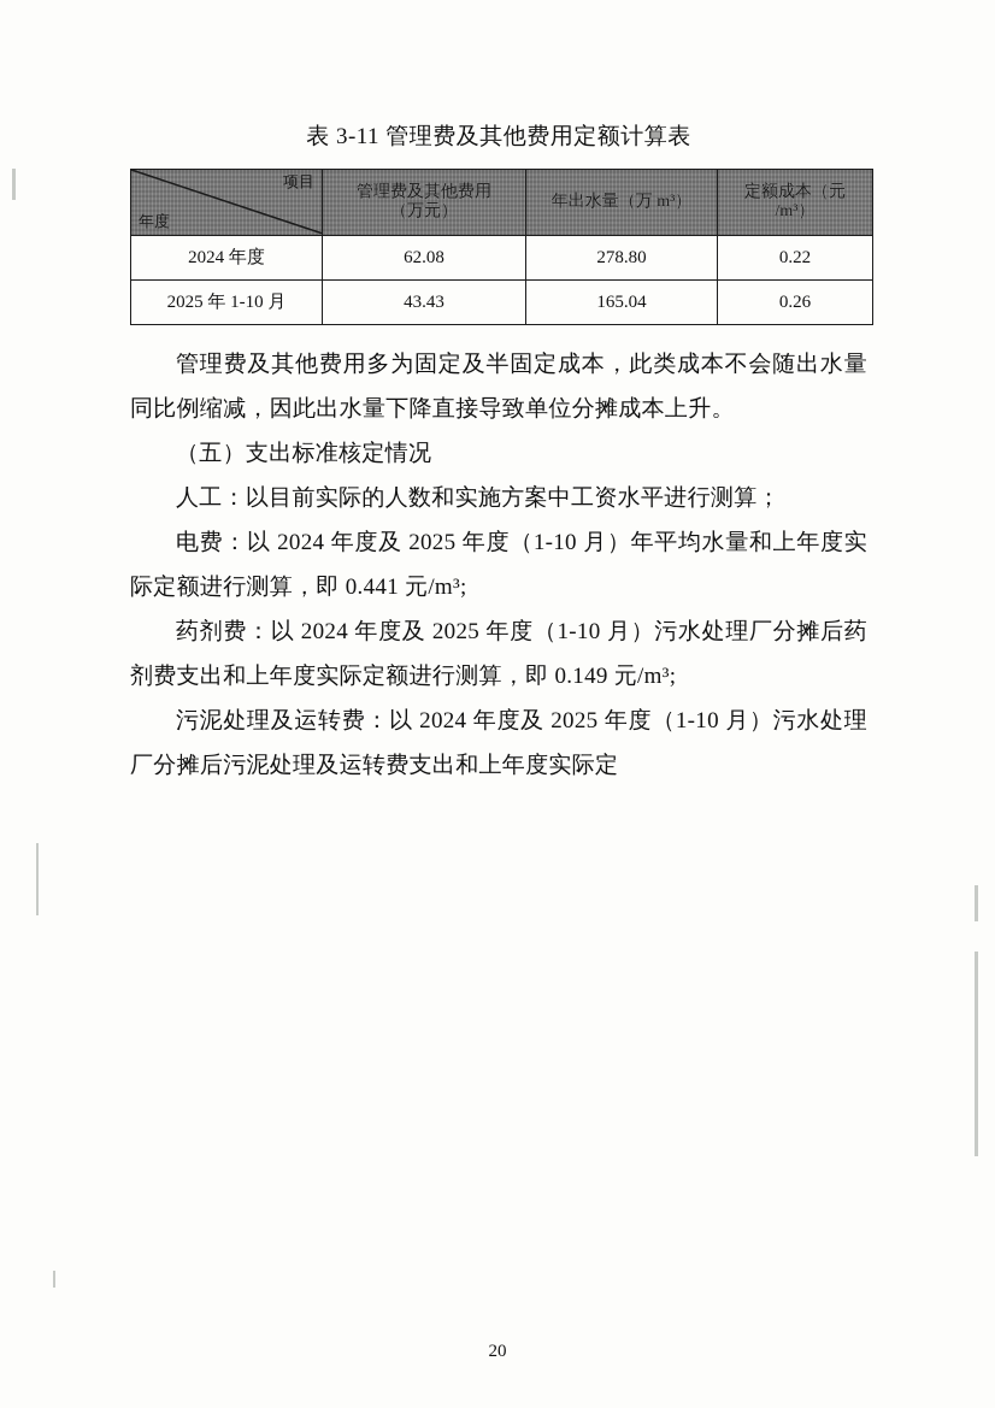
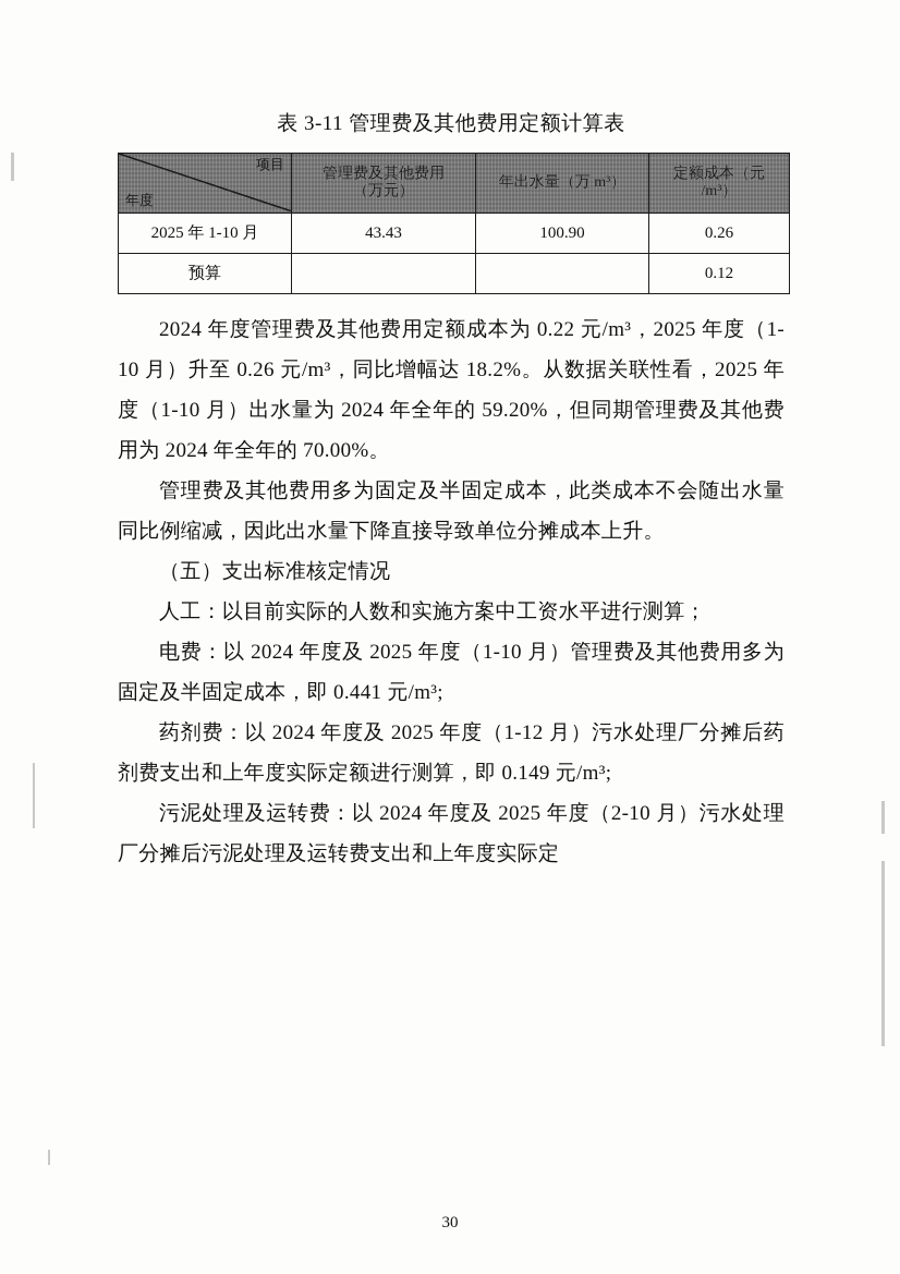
  表 3-11 管理费及其他费用定额计算表
  项目 年度	管理费及其他费用 （万元）	年出水量（万 m³）	定额成本（元 /m³）
- 2024 年度	62.08	278.80	0.22
- 2025 年 1-10 月	43.43	165.04	0.26
+ 2025 年 1-10 月	43.43	100.90	0.26
+ 预算			0.12
+ 2024 年度管理费及其他费用定额成本为 0.22 元/m³，2025 年度（1-10 月）升至 0.26 元/m³，同比增幅达 18.2%。从数据关联性看，2025 年度（1-10 月）出水量为 2024 年全年的 59.20%，但同期管理费及其他费用为 2024 年全年的 70.00%。
  管理费及其他费用多为固定及半固定成本，此类成本不会随出水量同比例缩减，因此出水量下降直接导致单位分摊成本上升。
  （五）支出标准核定情况
  人工：以目前实际的人数和实施方案中工资水平进行测算；
- 电费：以 2024 年度及 2025 年度（1-10 月）年平均水量和上年度实际定额进行测算，即 0.441 元/m³;
+ 电费：以 2024 年度及 2025 年度（1-10 月）管理费及其他费用多为固定及半固定成本，即 0.441 元/m³;
- 药剂费：以 2024 年度及 2025 年度（1-10 月）污水处理厂分摊后药剂费支出和上年度实际定额进行测算，即 0.149 元/m³;
+ 药剂费：以 2024 年度及 2025 年度（1-12 月）污水处理厂分摊后药剂费支出和上年度实际定额进行测算，即 0.149 元/m³;
- 污泥处理及运转费：以 2024 年度及 2025 年度（1-10 月）污水处理厂分摊后污泥处理及运转费支出和上年度实际定
+ 污泥处理及运转费：以 2024 年度及 2025 年度（2-10 月）污水处理厂分摊后污泥处理及运转费支出和上年度实际定
- 20
+ 30
